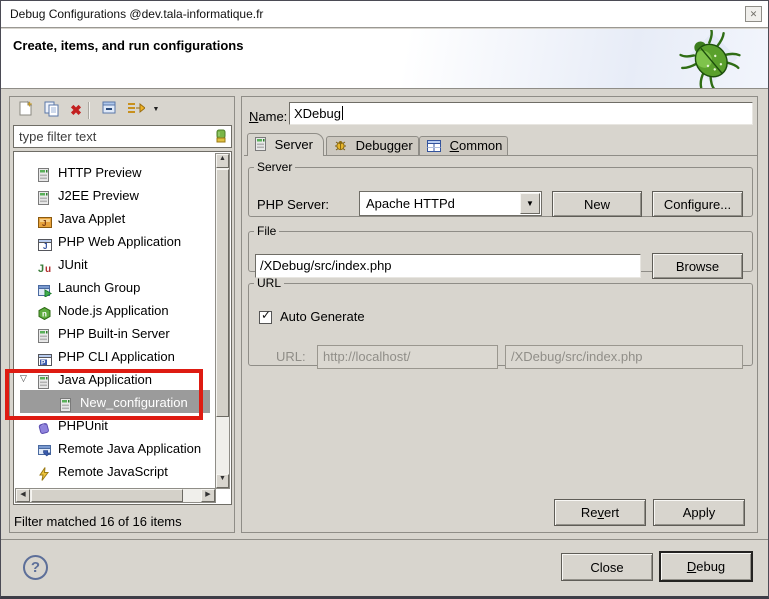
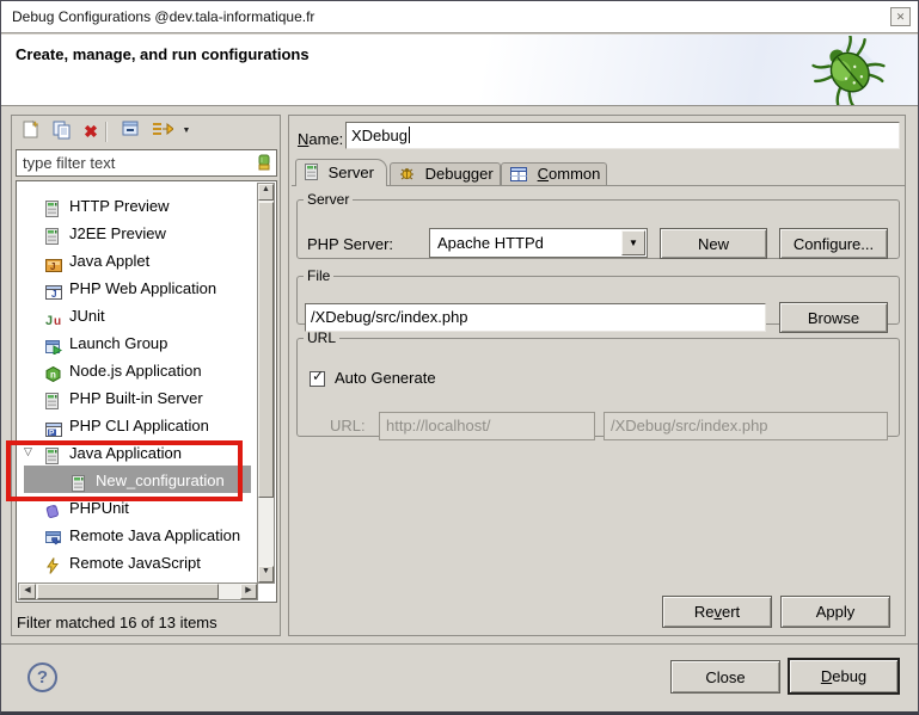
  Debug Configurations @dev.tala-informatique.fr
  ✕
- Create, items, and run configurations
+ Create, manage, and run configurations
  +
  ✖
  type filter text
  HTTP Preview
  J2EE Preview
  J
  Java Applet
  J
  PHP Web Application
  J
  u
  JUnit
  Launch Group
  n
  Node.js Application
  PHP Built-in Server
  PHP CLI Application
  ▽
  Java Application
  New_configuration
  PHPUnit
  Remote Java Application
  Remote JavaScript
- Filter matched 16 of 16 items
+ Filter matched 16 of 13 items
  Name:
  XDebug
  Server
  Debugger
  Common
  Server
  PHP Server:
  Apache HTTPd
  ▼
  New
  Configure...
  File
  /XDebug/src/index.php
  Browse
  URL
  ✓
  Auto Generate
  URL:
  http://localhost/
  /XDebug/src/index.php
  Revert
  Apply
  ?
  Close
  Debug
